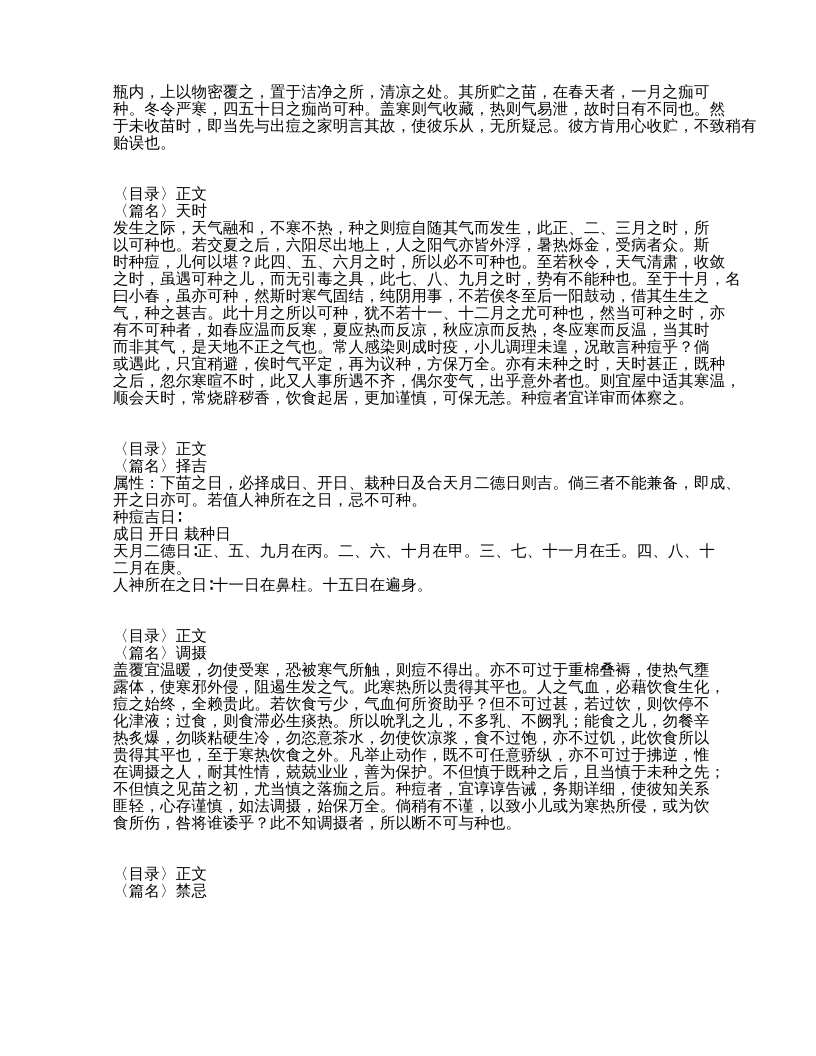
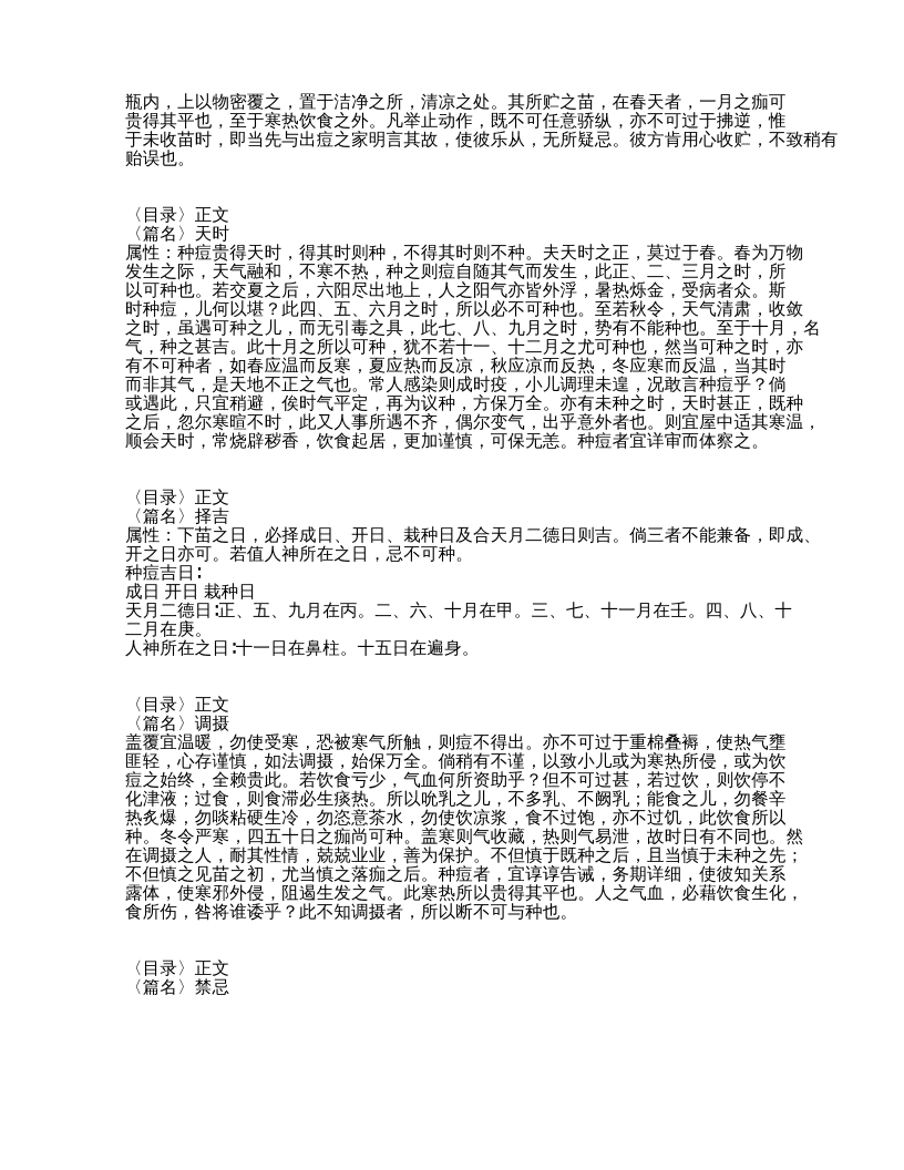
  瓶内，上以物密覆之，置于洁净之所，清凉之处。其所贮之苗，在春天者，一月之痂可
- 种。冬令严寒，四五十日之痂尚可种。盖寒则气收藏，热则气易泄，故时日有不同也。然
+ 贵得其平也，至于寒热饮食之外。凡举止动作，既不可任意骄纵，亦不可过于拂逆，惟
  于未收苗时，即当先与出痘之家明言其故，使彼乐从，无所疑忌。彼方肯用心收贮，不致稍有
  贻误也。
  〈目录〉正文
  〈篇名〉天时
+ 属性：种痘贵得天时，得其时则种，不得其时则不种。夫天时之正，莫过于春。春为万物
  发生之际，天气融和，不寒不热，种之则痘自随其气而发生，此正、二、三月之时，所
  以可种也。若交夏之后，六阳尽出地上，人之阳气亦皆外浮，暑热烁金，受病者众。斯
  时种痘，儿何以堪？此四、五、六月之时，所以必不可种也。至若秋令，天气清肃，收敛
  之时，虽遇可种之儿，而无引毒之具，此七、八、九月之时，势有不能种也。至于十月，名
- 曰小春，虽亦可种，然斯时寒气固结，纯阴用事，不若俟冬至后一阳鼓动，借其生生之
  气，种之甚吉。此十月之所以可种，犹不若十一、十二月之尤可种也，然当可种之时，亦
  有不可种者，如春应温而反寒，夏应热而反凉，秋应凉而反热，冬应寒而反温，当其时
  而非其气，是天地不正之气也。常人感染则成时疫，小儿调理未遑，况敢言种痘乎？倘
  或遇此，只宜稍避，俟时气平定，再为议种，方保万全。亦有未种之时，天时甚正，既种
  之后，忽尔寒暄不时，此又人事所遇不齐，偶尔变气，出乎意外者也。则宜屋中适其寒温，
  顺会天时，常烧辟秽香，饮食起居，更加谨慎，可保无恙。种痘者宜详审而体察之。
  〈目录〉正文
  〈篇名〉择吉
  属性：下苗之日，必择成日、开日、栽种日及合天月二德日则吉。倘三者不能兼备，即成、
  开之日亦可。若值人神所在之日，忌不可种。
  种痘吉日∶
  成日 开日 栽种日
  天月二德日∶正、五、九月在丙。二、六、十月在甲。三、七、十一月在壬。四、八、十
  二月在庚。
  人神所在之日∶十一日在鼻柱。十五日在遍身。
  〈目录〉正文
  〈篇名〉调摄
  盖覆宜温暖，勿使受寒，恐被寒气所触，则痘不得出。亦不可过于重棉叠褥，使热气壅
- 露体，使寒邪外侵，阻遏生发之气。此寒热所以贵得其平也。人之气血，必藉饮食生化，
+ 匪轻，心存谨慎，如法调摄，始保万全。倘稍有不谨，以致小儿或为寒热所侵，或为饮
  痘之始终，全赖贵此。若饮食亏少，气血何所资助乎？但不可过甚，若过饮，则饮停不
  化津液；过食，则食滞必生痰热。所以吮乳之儿，不多乳、不阙乳；能食之儿，勿餐辛
  热炙爆，勿啖粘硬生冷，勿恣意茶水，勿使饮凉浆，食不过饱，亦不过饥，此饮食所以
- 贵得其平也，至于寒热饮食之外。凡举止动作，既不可任意骄纵，亦不可过于拂逆，惟
+ 种。冬令严寒，四五十日之痂尚可种。盖寒则气收藏，热则气易泄，故时日有不同也。然
  在调摄之人，耐其性情，兢兢业业，善为保护。不但慎于既种之后，且当慎于未种之先；
  不但慎之见苗之初，尤当慎之落痂之后。种痘者，宜谆谆告诫，务期详细，使彼知关系
- 匪轻，心存谨慎，如法调摄，始保万全。倘稍有不谨，以致小儿或为寒热所侵，或为饮
+ 露体，使寒邪外侵，阻遏生发之气。此寒热所以贵得其平也。人之气血，必藉饮食生化，
  食所伤，咎将谁诿乎？此不知调摄者，所以断不可与种也。
  〈目录〉正文
  〈篇名〉禁忌
